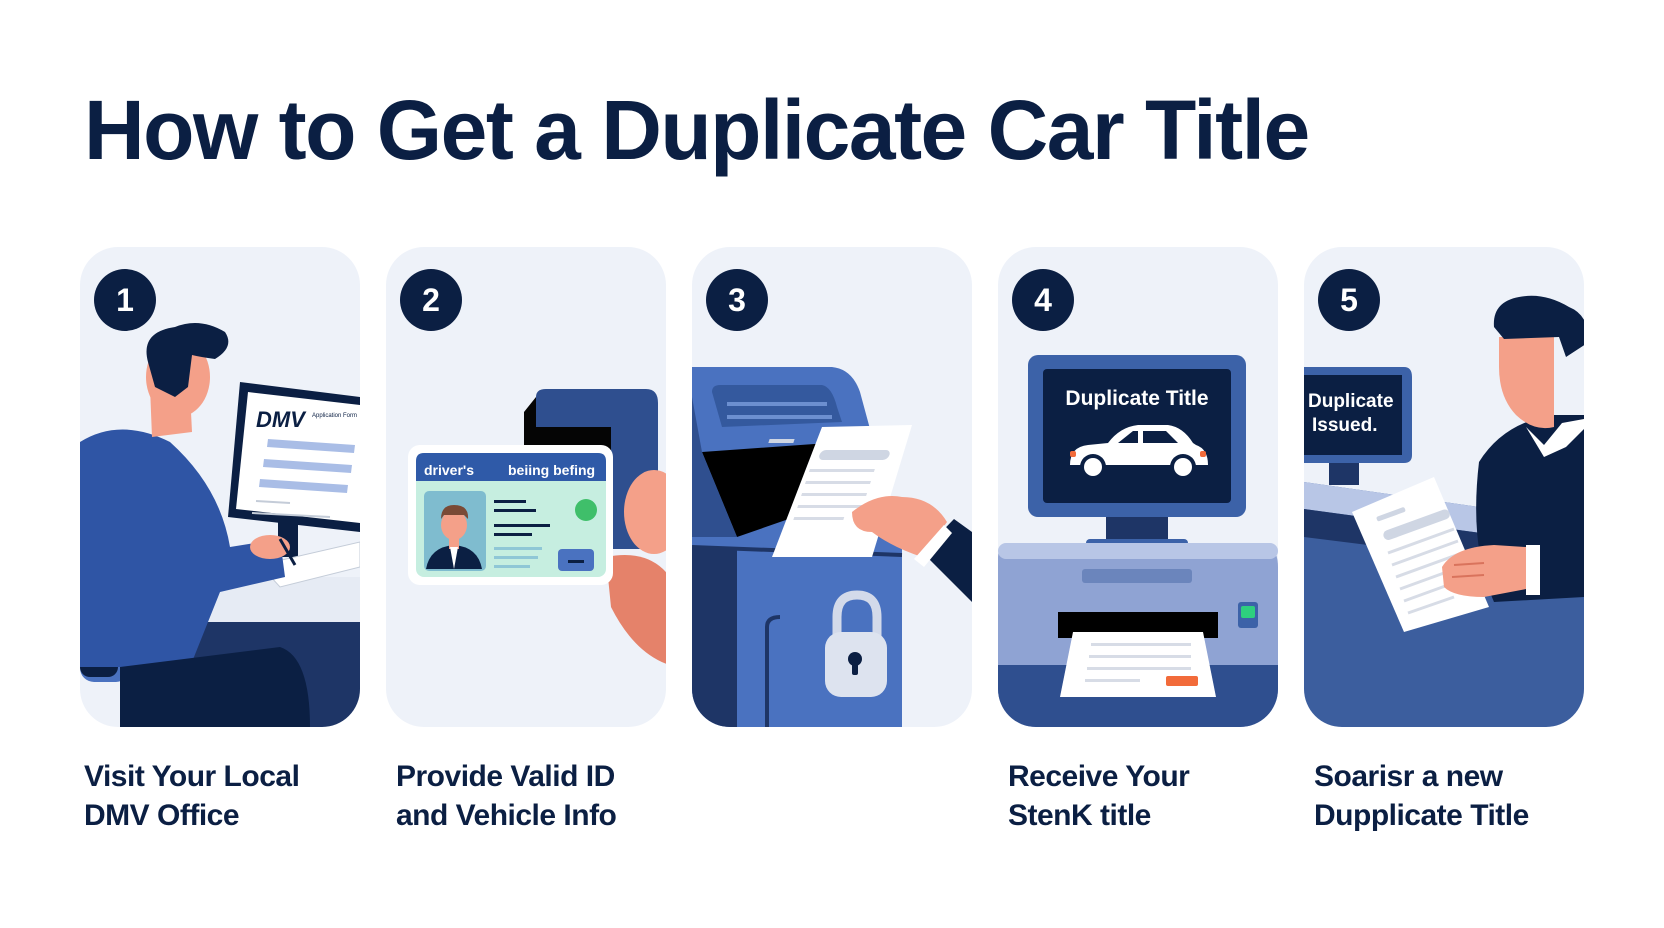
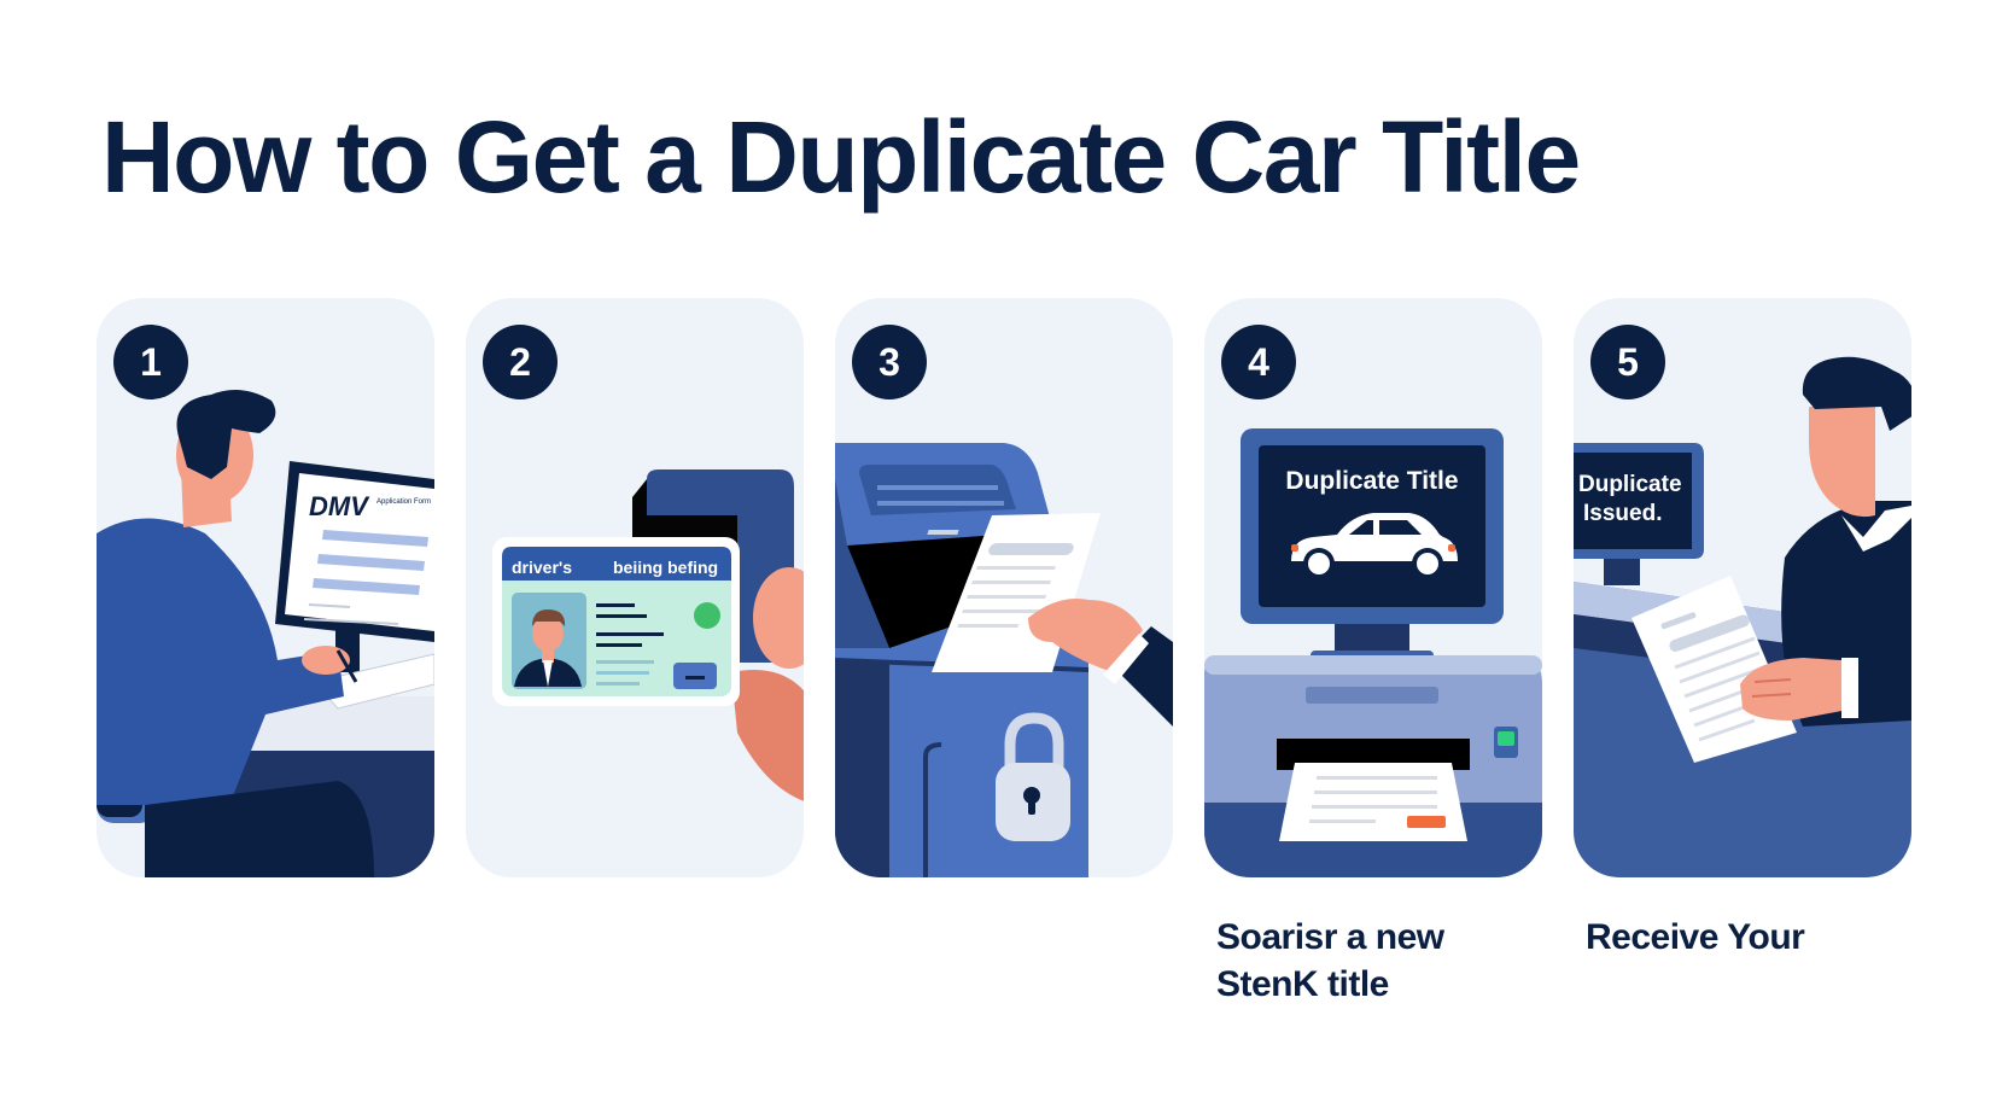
  How to Get a Duplicate Car Title
  1
  DMV
  2
  driver's
  beiing befing
  3
  4
  Duplicate Title
  5
  Duplicate
  Issued.
- Visit Your Local
- DMV Office
- Provide Valid ID
- and Vehicle Info
- Receive Your
+ Soarisr a new
  StenK title
- Soarisr a new
+ Receive Your
- Dupplicate Title
